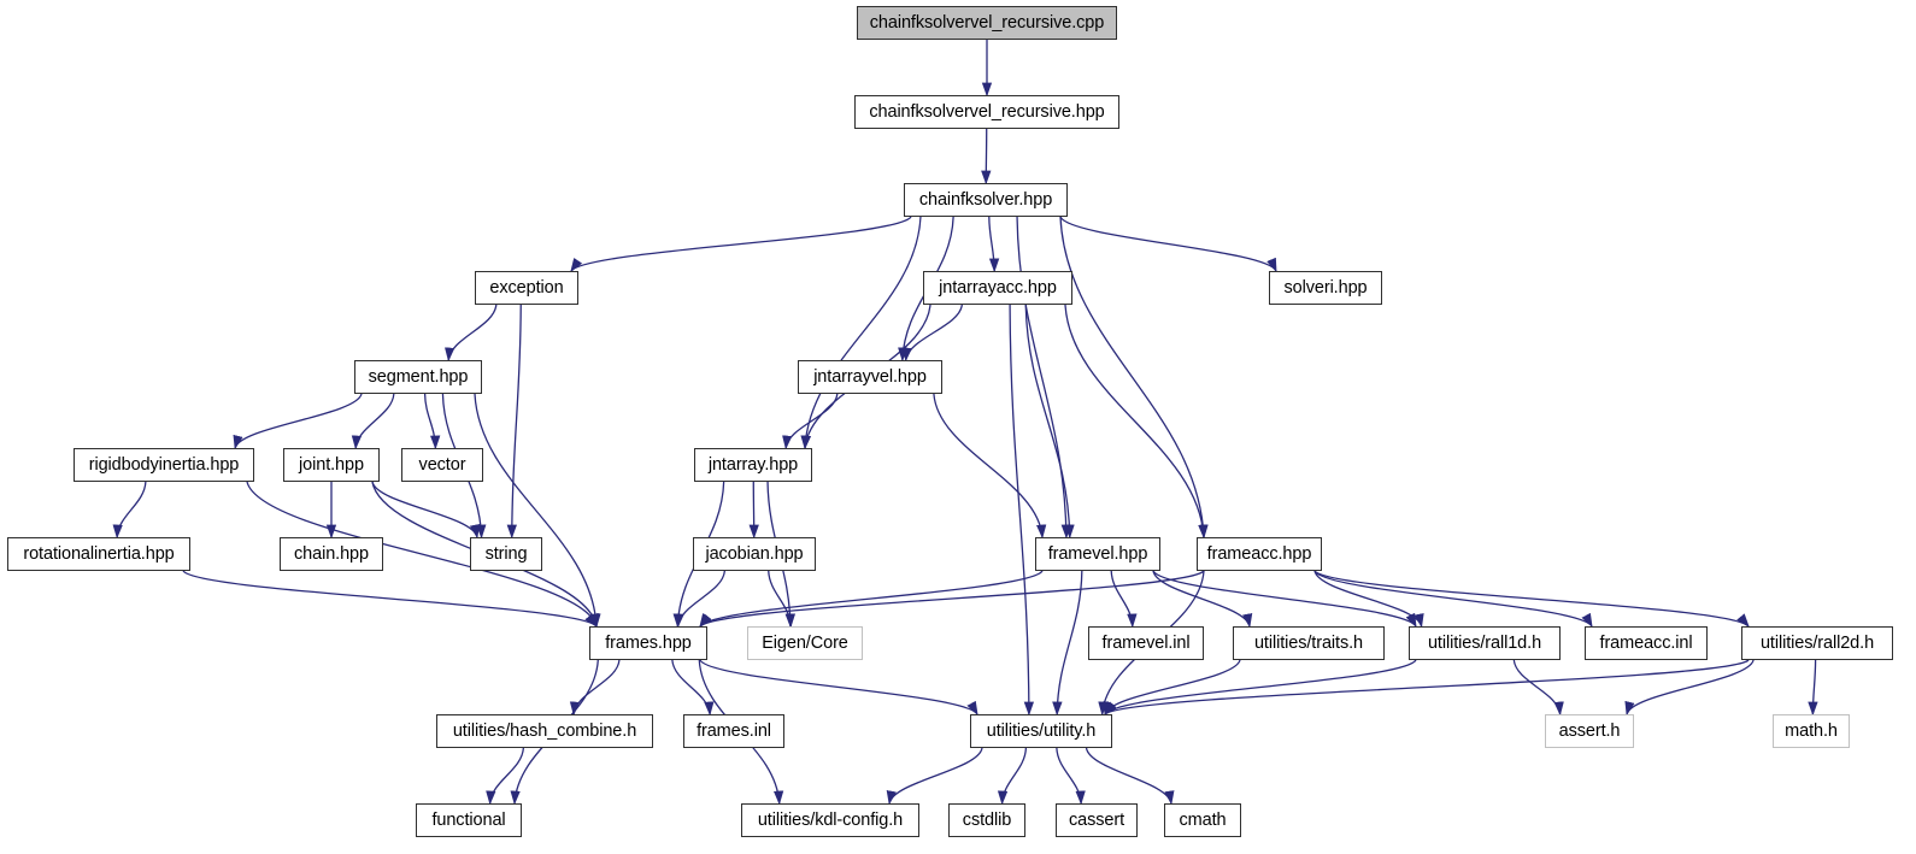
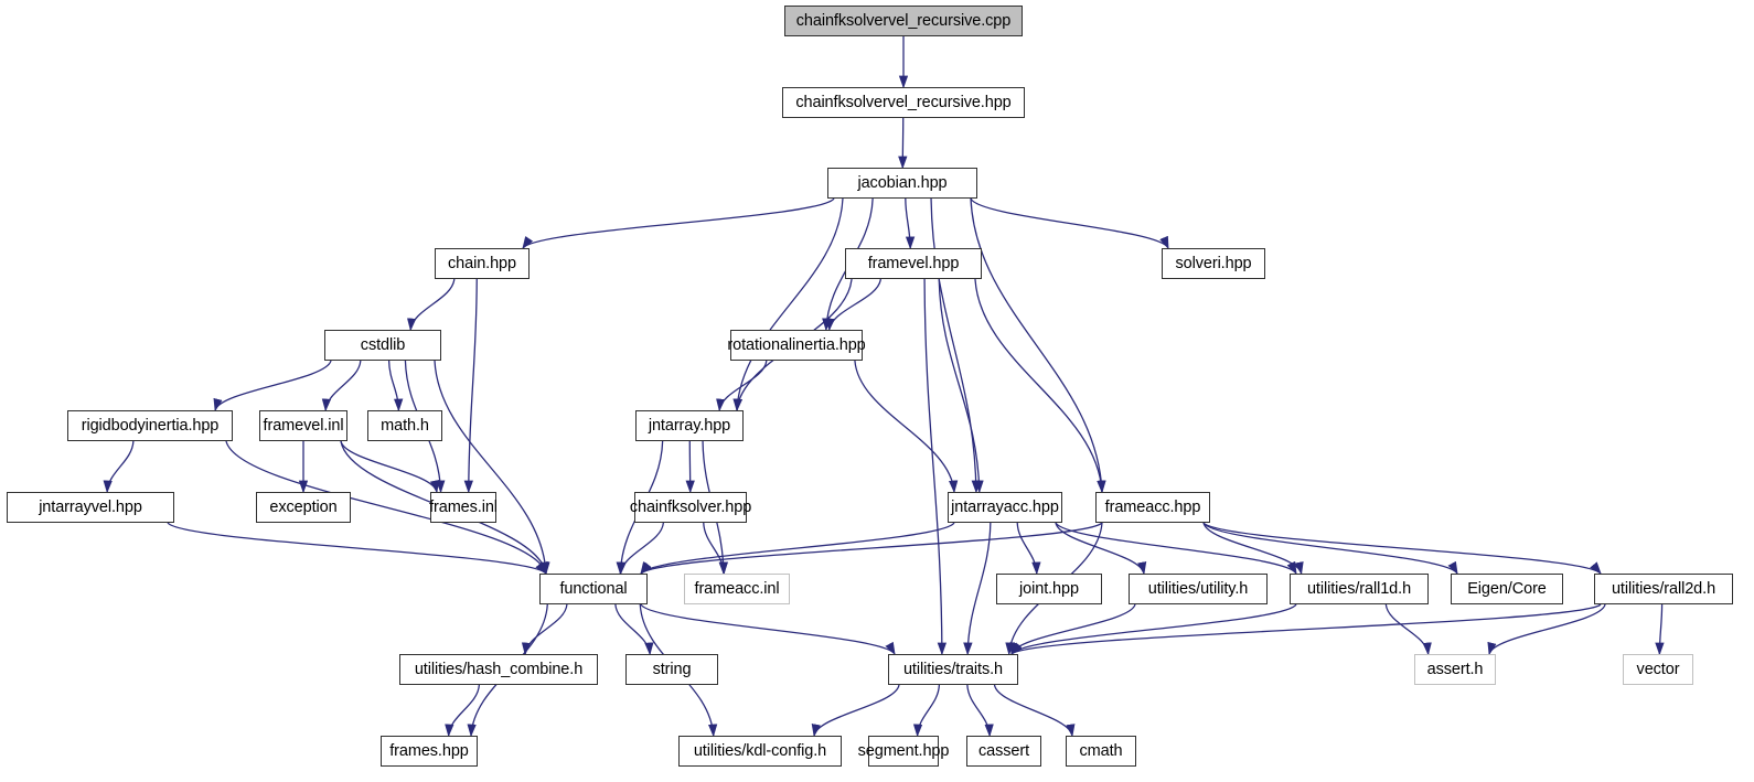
  chainfksolvervel_recursive.cpp
  chainfksolvervel_recursive.hpp
- chainfksolver.hpp
+ jacobian.hpp
- exception
+ chain.hpp
- jntarrayacc.hpp
+ framevel.hpp
  solveri.hpp
- segment.hpp
+ cstdlib
- jntarrayvel.hpp
+ rotationalinertia.hpp
  rigidbodyinertia.hpp
- joint.hpp
+ framevel.inl
- vector
+ math.h
  jntarray.hpp
- rotationalinertia.hpp
+ jntarrayvel.hpp
- chain.hpp
+ exception
- string
+ frames.inl
- jacobian.hpp
+ chainfksolver.hpp
- framevel.hpp
+ jntarrayacc.hpp
  frameacc.hpp
- frames.hpp
+ functional
- Eigen/Core
+ frameacc.inl
- framevel.inl
+ joint.hpp
- utilities/traits.h
+ utilities/utility.h
  utilities/rall1d.h
- frameacc.inl
+ Eigen/Core
  utilities/rall2d.h
  utilities/hash_combine.h
- frames.inl
+ string
- utilities/utility.h
+ utilities/traits.h
  assert.h
- math.h
+ vector
- functional
+ frames.hpp
  utilities/kdl-config.h
- cstdlib
+ segment.hpp
  cassert
  cmath
